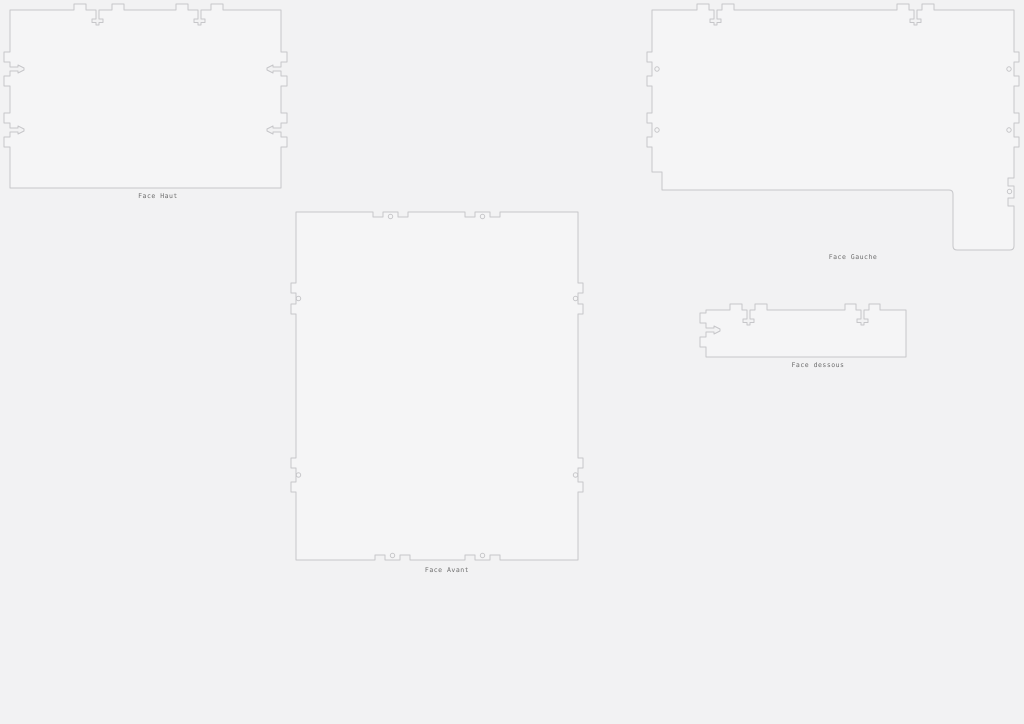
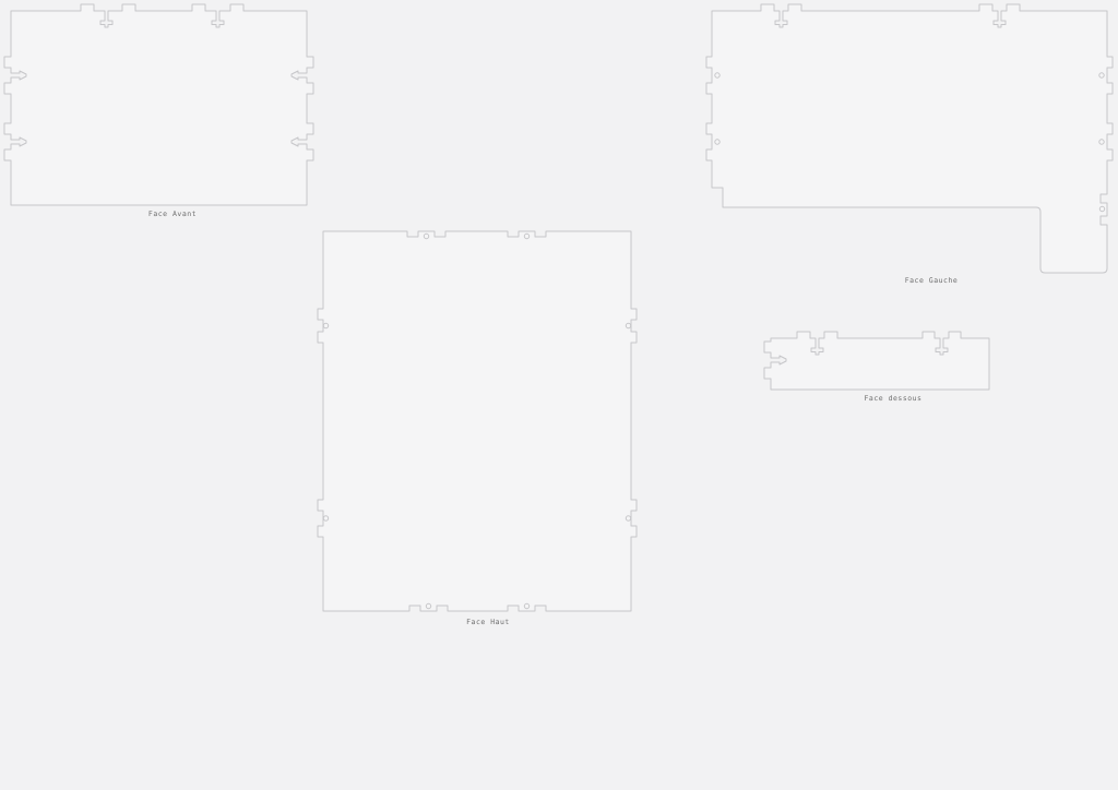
- Face Haut
+ Face Avant
  Face Gauche
- Face Avant
+ Face Haut
  Face dessous
